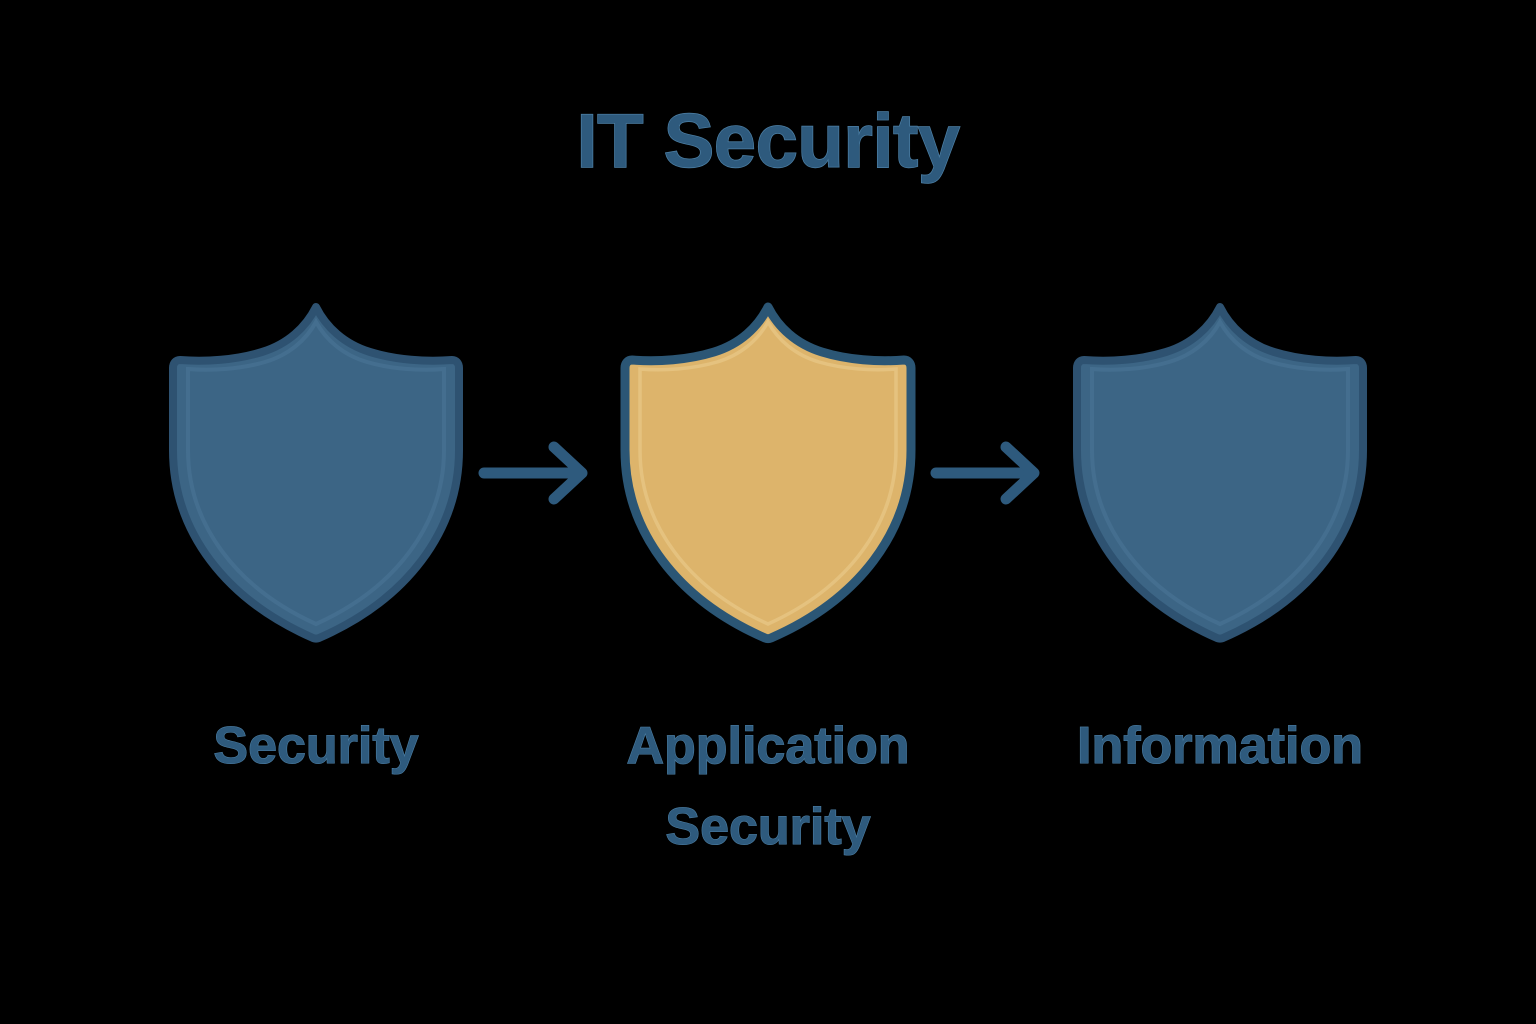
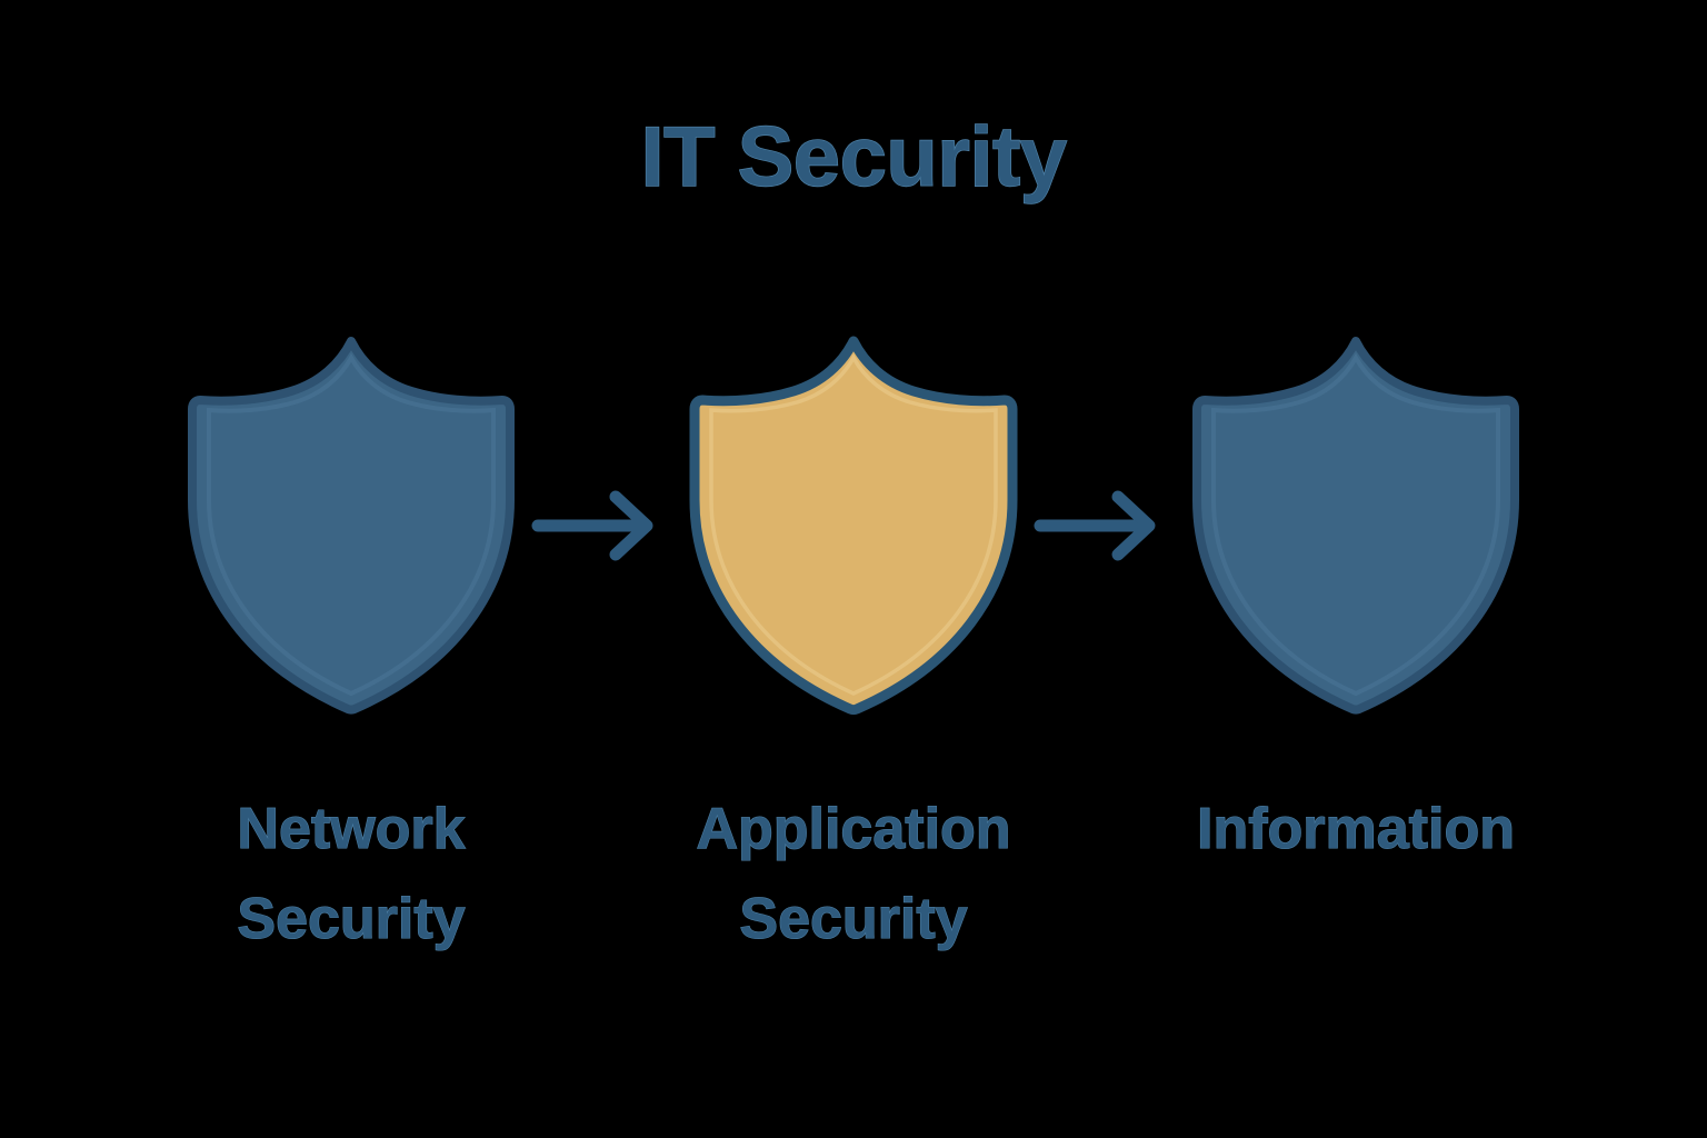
  IT Security
+ Network
  Security
  Application
  Security
  Information
